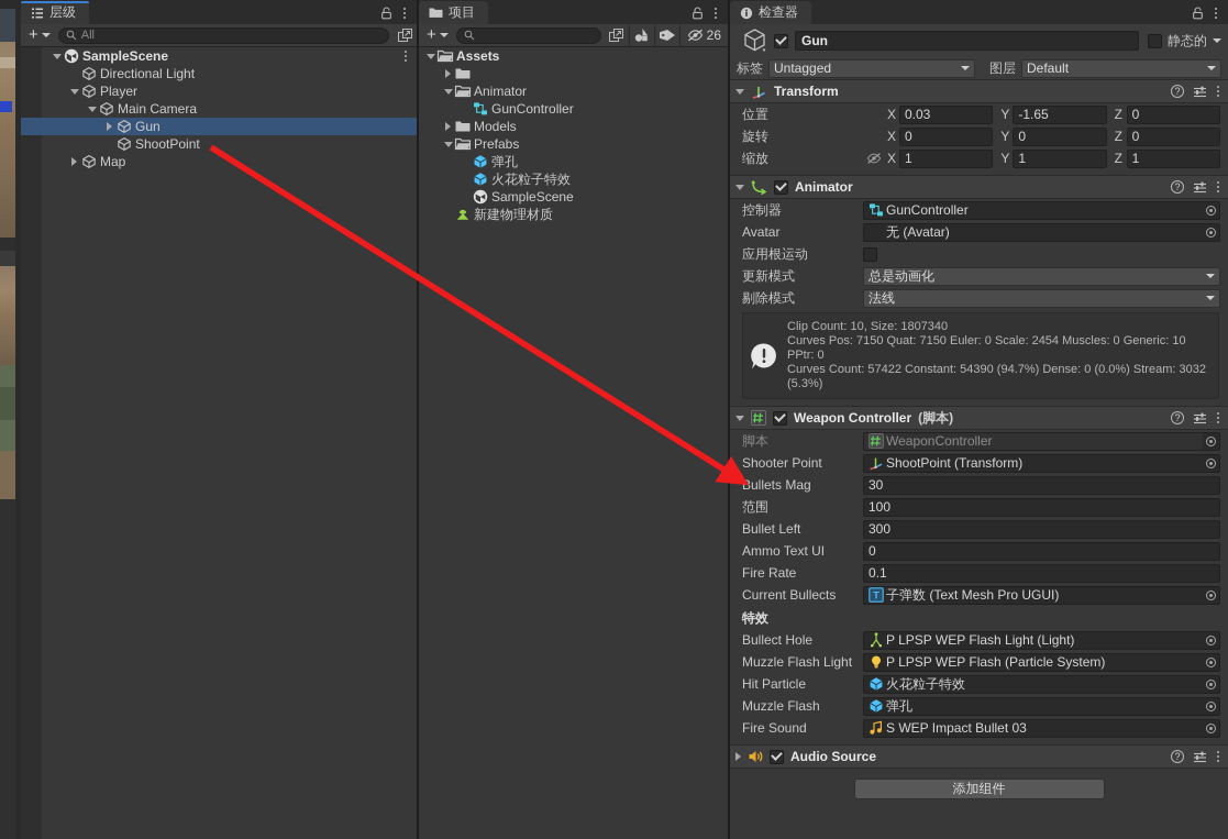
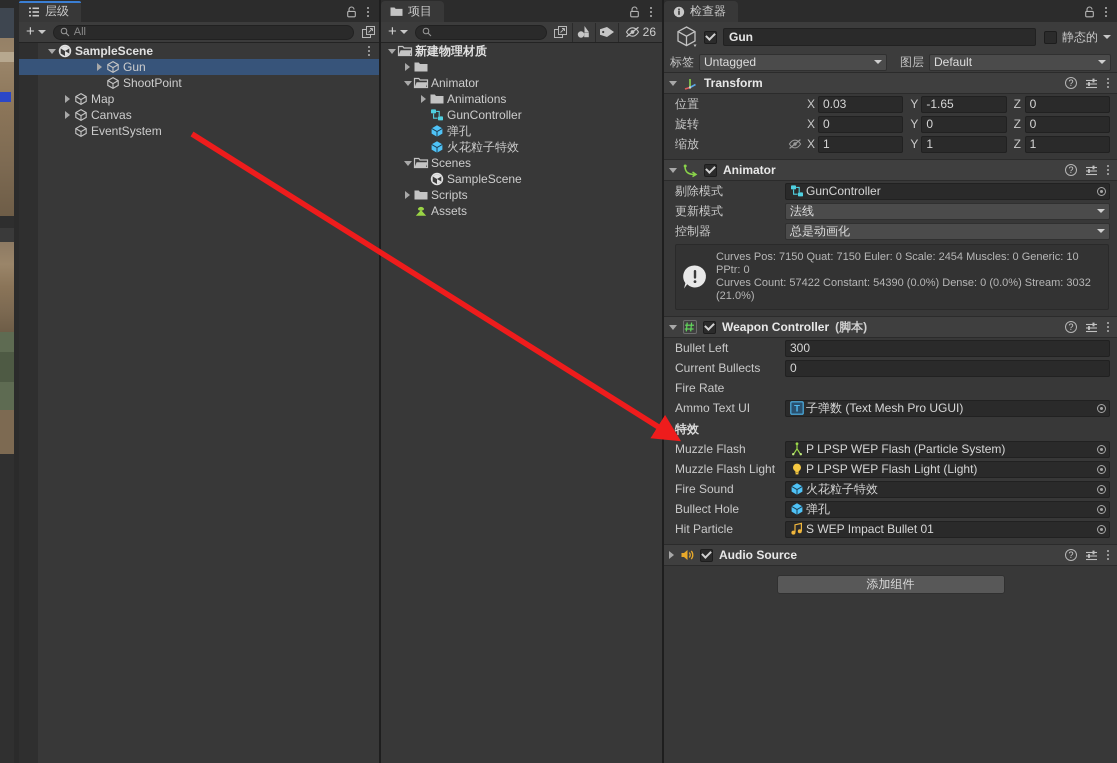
  层级
  +
  All
  SampleScene
- Directional Light
- Player
- Main Camera
  Gun
  ShootPoint
  Map
+ Canvas
+ EventSystem
  项目
  +
  26
- Assets
+ 新建物理材质
  Animator
+ Animations
  GunController
- Models
- Prefabs
  弹孔
  火花粒子特效
+ Scenes
  SampleScene
+ Scripts
- 新建物理材质
+ Assets
  检查器
  Gun
  静态的
  标签
  Untagged
  图层
  Default
  Transform
  ?
  位置
  X
  0.03
  Y
  -1.65
  Z
  0
  旋转
  X
  0
  Y
  0
  Z
  0
  缩放
  X
  1
  Y
  1
  Z
  1
  Animator
  ?
- 控制器
+ 剔除模式
  GunController
- Avatar
- 无 (Avatar)
- 应用根运动
  更新模式
- 总是动画化
+ 法线
- 剔除模式
+ 控制器
- 法线
+ 总是动画化
- Clip Count: 10, Size: 1807340
  Curves Pos: 7150 Quat: 7150 Euler: 0 Scale: 2454 Muscles: 0 Generic: 10 PPtr: 0
- Curves Count: 57422 Constant: 54390 (94.7%) Dense: 0 (0.0%) Stream: 3032
+ Curves Count: 57422 Constant: 54390 (0.0%) Dense: 0 (0.0%) Stream: 3032
- (5.3%)
+ (21.0%)
  Weapon Controller
  (脚本)
  ?
- 脚本
- WeaponController
- Shooter Point
- ShootPoint (Transform)
- Bullets Mag
- 30
- 范围
- 100
  Bullet Left
  300
- Ammo Text UI
+ Current Bullects
  0
  Fire Rate
- 0.1
- Current Bullects
+ Ammo Text UI
  T
  子弹数 (Text Mesh Pro UGUI)
  特效
- Bullect Hole
+ Muzzle Flash
- P LPSP WEP Flash Light (Light)
+ P LPSP WEP Flash (Particle System)
  Muzzle Flash Light
- P LPSP WEP Flash (Particle System)
+ P LPSP WEP Flash Light (Light)
- Hit Particle
+ Fire Sound
  火花粒子特效
- Muzzle Flash
+ Bullect Hole
  弹孔
- Fire Sound
+ Hit Particle
- S WEP Impact Bullet 03
+ S WEP Impact Bullet 01
  Audio Source
  ?
  添加组件
